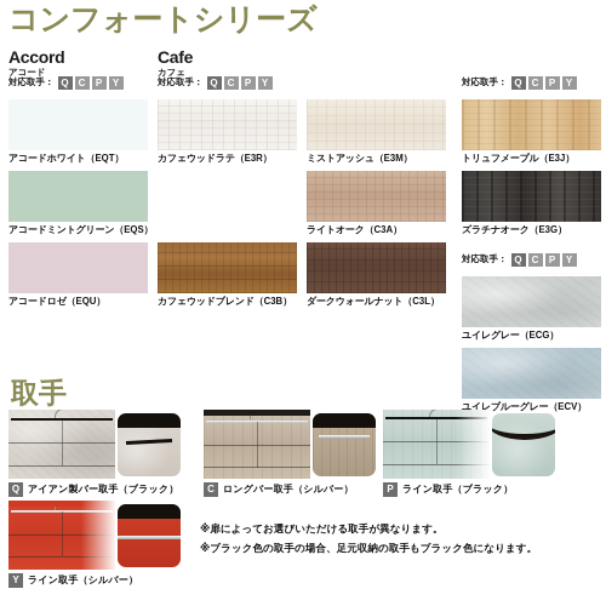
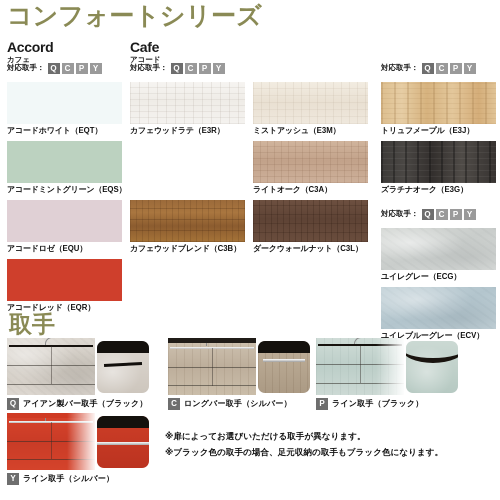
  コンフォートシリーズ
  Accord
- アコード
+ カフェ
  対応取手：
  Q
  C
  P
  Y
  Cafe
- カフェ
+ アコード
  対応取手：
  Q
  C
  P
  Y
  対応取手：
  Q
  C
  P
  Y
  アコードホワイト（EQT）
  アコードミントグリーン（EQS）
  アコードロゼ（EQU）
+ アコードレッド（EQR）
  カフェウッドラテ（E3R）
  カフェウッドブレンド（C3B）
  ミストアッシュ（E3M）
  ライトオーク（C3A）
  ダークウォールナット（C3L）
  トリュフメープル（E3J）
  ズラチナオーク（E3G）
  対応取手：
  Q
  C
  P
  Y
  ユイレグレー（ECG）
  ユイレブルーグレー（ECV）
  取手
  Q
  アイアン製バー取手（ブラック）
  C
  ロングバー取手（シルバー）
  P
  ライン取手（ブラック）
  Y
  ライン取手（シルバー）
  ※扉によってお選びいただける取手が異なります。
  ※ブラック色の取手の場合、足元収納の取手もブラック色になります。
